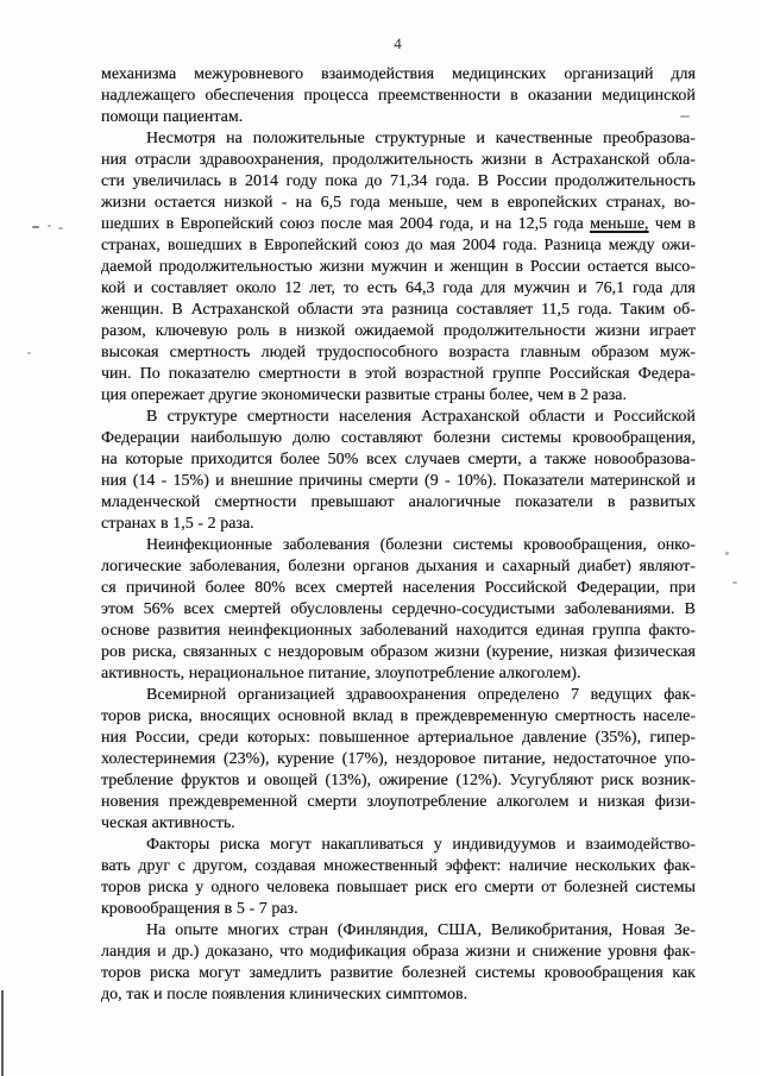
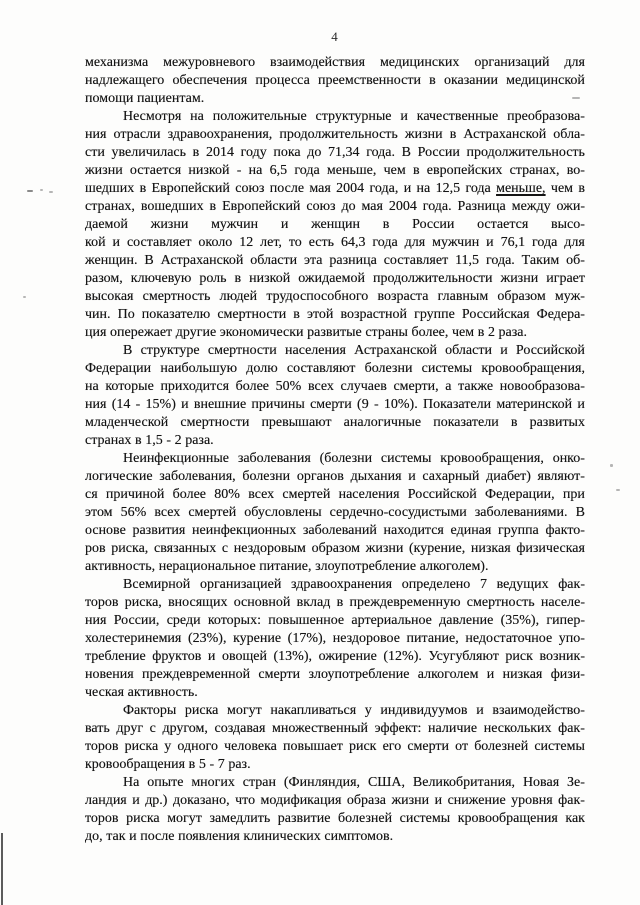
  4
  механизма
  межуровневого
  взаимодействия
  медицинских
  организаций
  для
  надлежащего
  обеспечения
  процесса
  преемственности
  в
  оказании
  медицинской
  помощи
  пациентам.
  Несмотря
  на
  положительные
  структурные
  и
  качественные
  преобразова-
  ния
  отрасли
  здравоохранения,
  продолжительность
  жизни
  в
  Астраханской
  обла-
  сти
  увеличилась
  в
  2014
  году
  пока
  до
  71,34
  года.
  В
  России
  продолжительность
  жизни
  остается
  низкой
  -
  на
  6,5
  года
  меньше,
  чем
  в
  европейских
  странах,
  во-
  шедших
  в
  Европейский
  союз
  после
  мая
  2004
  года,
  и
  на
  12,5
  года
  меньше,
  чем
  в
  странах,
  вошедших
  в
  Европейский
  союз
  до
  мая
  2004
  года.
  Разница
  между
  ожи-
  даемой
- продолжительностью
  жизни
  мужчин
  и
  женщин
  в
  России
  остается
  высо-
  кой
  и
  составляет
  около
  12
  лет,
  то
  есть
  64,3
  года
  для
  мужчин
  и
  76,1
  года
  для
  женщин.
  В
  Астраханской
  области
  эта
  разница
  составляет
  11,5
  года.
  Таким
  об-
  разом,
  ключевую
  роль
  в
  низкой
  ожидаемой
  продолжительности
  жизни
  играет
  высокая
  смертность
  людей
  трудоспособного
  возраста
  главным
  образом
  муж-
  чин.
  По
  показателю
  смертности
  в
  этой
  возрастной
  группе
  Российская
  Федера-
  ция
  опережает
  другие
  экономически
  развитые
  страны
  более,
  чем
  в
  2
  раза.
  В
  структуре
  смертности
  населения
  Астраханской
  области
  и
  Российской
  Федерации
  наибольшую
  долю
  составляют
  болезни
  системы
  кровообращения,
  на
  которые
  приходится
  более
  50%
  всех
  случаев
  смерти,
  а
  также
  новообразова-
  ния
  (14
  -
  15%)
  и
  внешние
  причины
  смерти
  (9
  -
  10%).
  Показатели
  материнской
  и
  младенческой
  смертности
  превышают
  аналогичные
  показатели
  в
  развитых
  странах
  в
  1,5
  -
  2
  раза.
  Неинфекционные
  заболевания
  (болезни
  системы
  кровообращения,
  онко-
  логические
  заболевания,
  болезни
  органов
  дыхания
  и
  сахарный
  диабет)
  являют-
  ся
  причиной
  более
  80%
  всех
  смертей
  населения
  Российской
  Федерации,
  при
  этом
  56%
  всех
  смертей
  обусловлены
  сердечно-сосудистыми
  заболеваниями.
  В
  основе
  развития
  неинфекционных
  заболеваний
  находится
  единая
  группа
  факто-
  ров
  риска,
  связанных
  с
  нездоровым
  образом
  жизни
  (курение,
  низкая
  физическая
  активность,
  нерациональное
  питание,
  злоупотребление
  алкоголем).
  Всемирной
  организацией
  здравоохранения
  определено
  7
  ведущих
  фак-
  торов
  риска,
  вносящих
  основной
  вклад
  в
  преждевременную
  смертность
  населе-
  ния
  России,
  среди
  которых:
  повышенное
  артериальное
  давление
  (35%),
  гипер-
  холестеринемия
  (23%),
  курение
  (17%),
  нездоровое
  питание,
  недостаточное
  упо-
  требление
  фруктов
  и
  овощей
  (13%),
  ожирение
  (12%).
  Усугубляют
  риск
  возник-
  новения
  преждевременной
  смерти
  злоупотребление
  алкоголем
  и
  низкая
  физи-
  ческая
  активность.
  Факторы
  риска
  могут
  накапливаться
  у
  индивидуумов
  и
  взаимодейство-
  вать
  друг
  с
  другом,
  создавая
  множественный
  эффект:
  наличие
  нескольких
  фак-
  торов
  риска
  у
  одного
  человека
  повышает
  риск
  его
  смерти
  от
  болезней
  системы
  кровообращения
  в
  5
  -
  7
  раз.
  На
  опыте
  многих
  стран
  (Финляндия,
  США,
  Великобритания,
  Новая
  Зе-
  ландия
  и
  др.)
  доказано,
  что
  модификация
  образа
  жизни
  и
  снижение
  уровня
  фак-
  торов
  риска
  могут
  замедлить
  развитие
  болезней
  системы
  кровообращения
  как
  до,
  так
  и
  после
  появления
  клинических
  симптомов.
